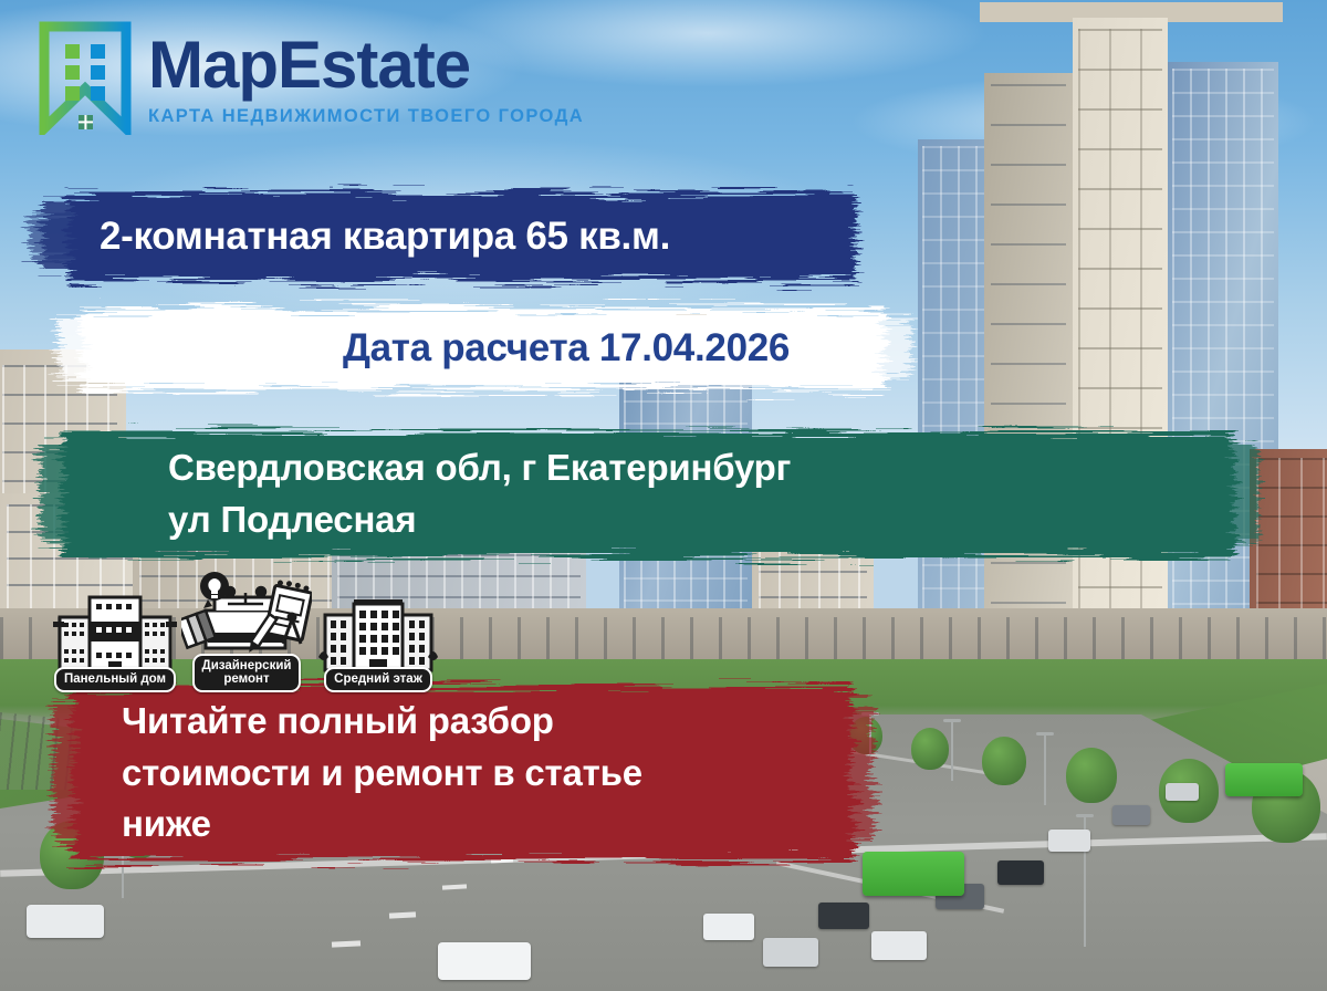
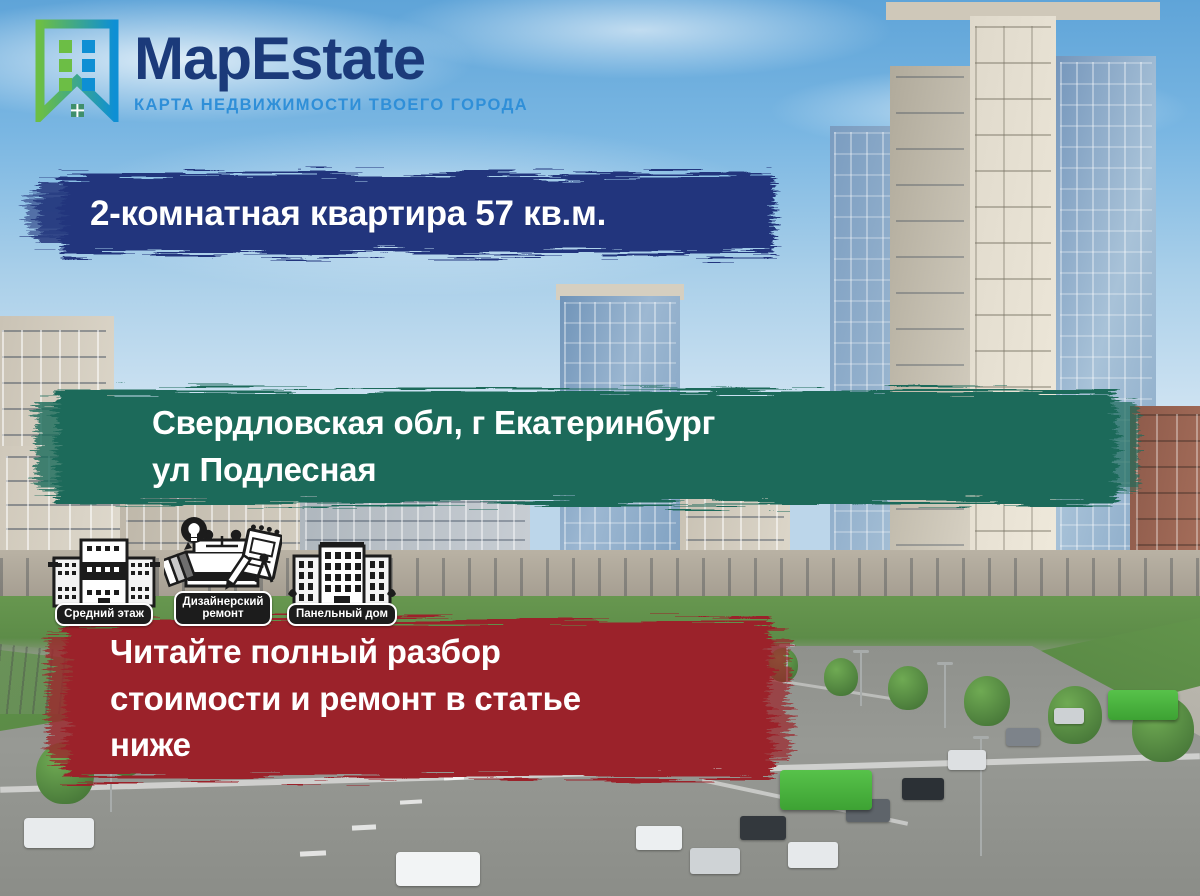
  MapEstate
  КАРТА НЕДВИЖИМОСТИ ТВОЕГО ГОРОДА
- 2-комнатная квартира 65 кв.м.
+ 2-комнатная квартира 57 кв.м.
- Дата расчета 17.04.2026
  Свердловская обл, г Екатеринбург
  ул Подлесная
- Панельный дом
+ Средний этаж
  Дизайнерский
  ремонт
- Средний этаж
+ Панельный дом
  Читайте полный разбор
  стоимости и ремонт в статье
  ниже
